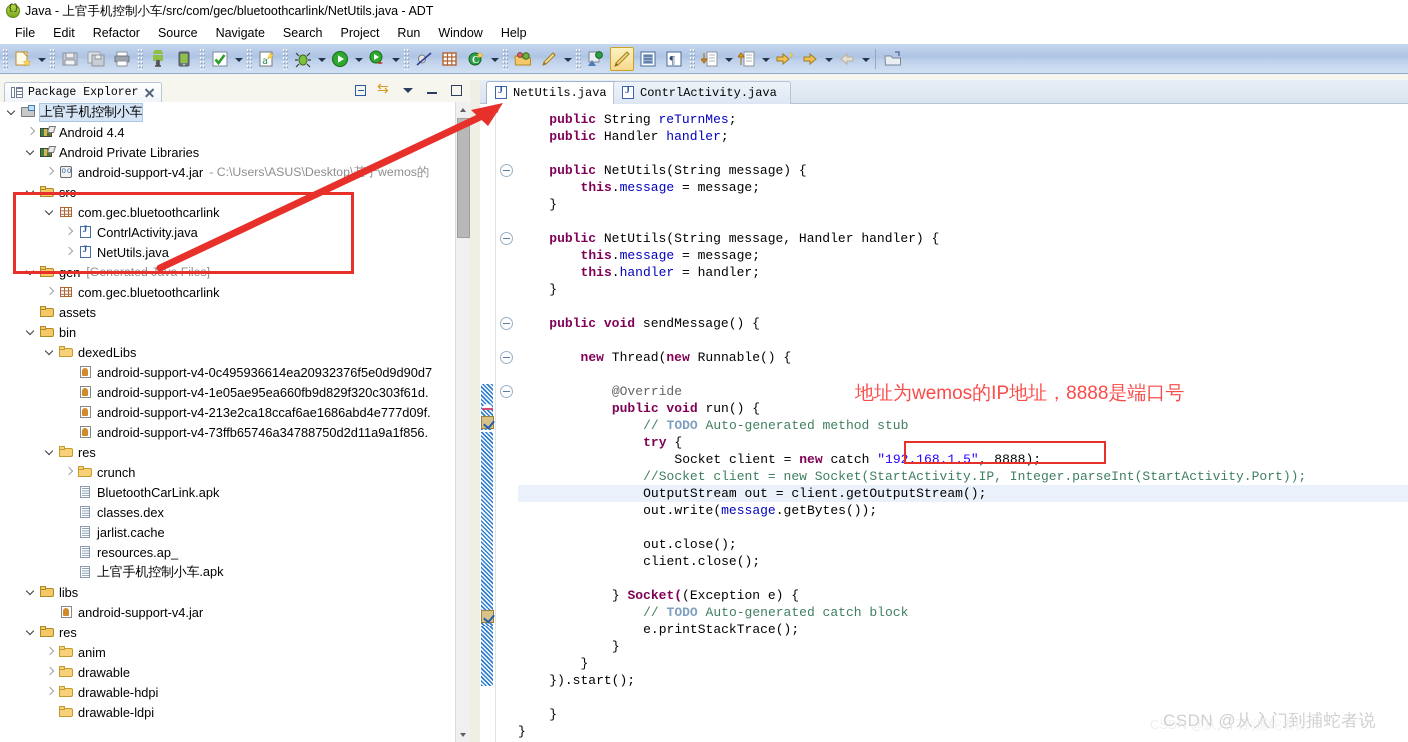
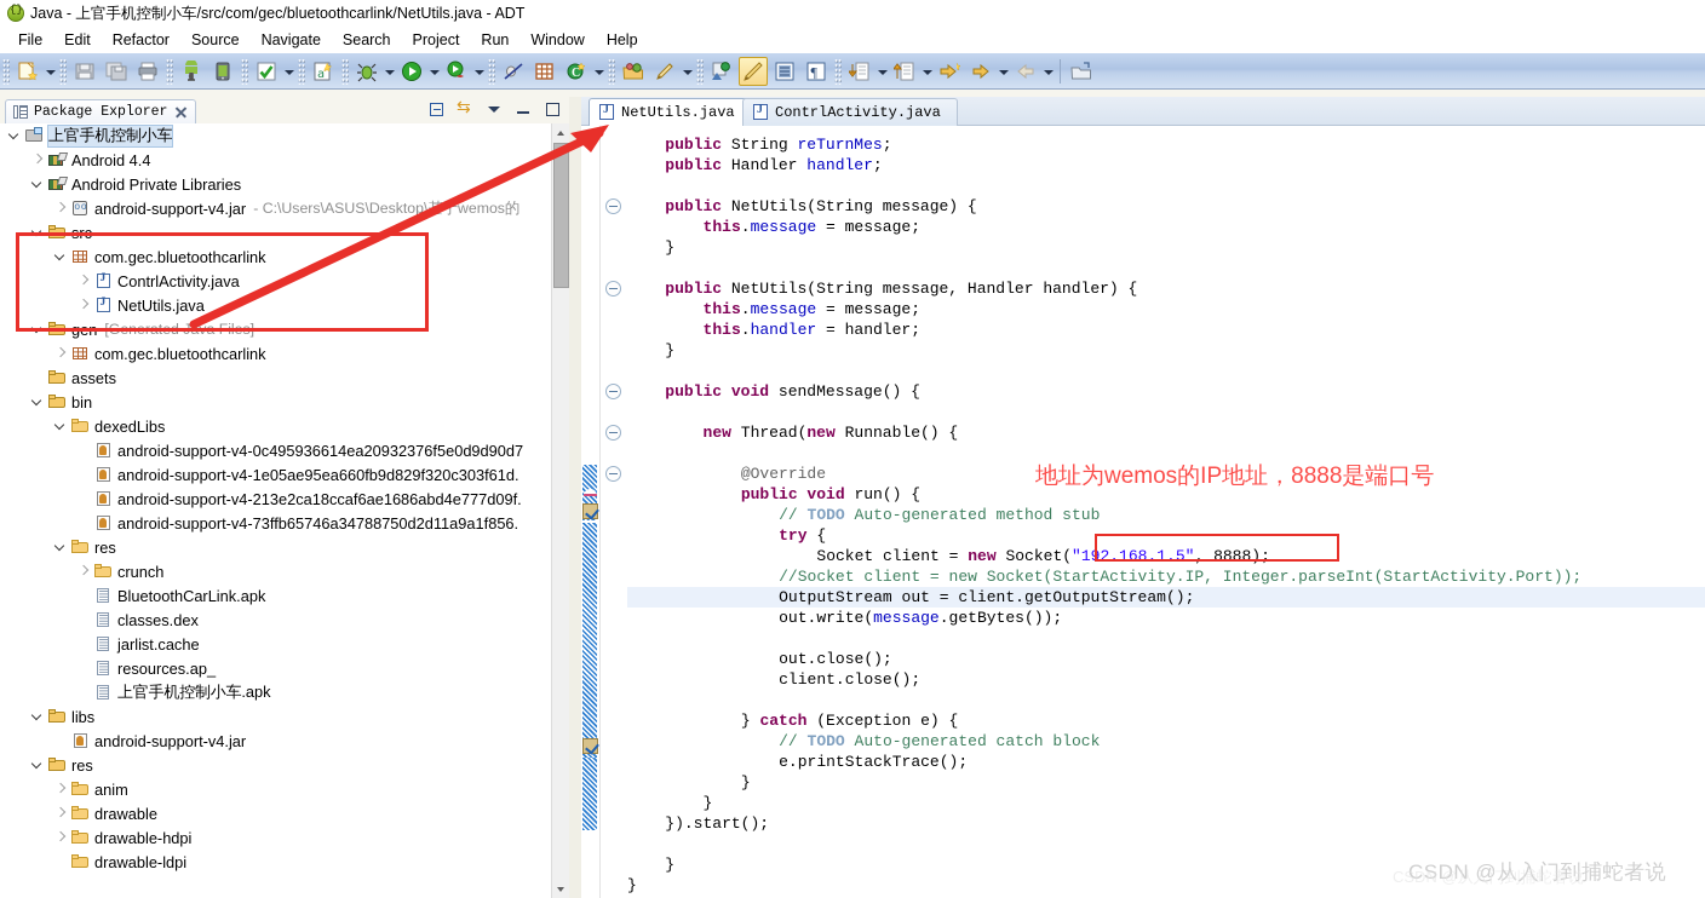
  Java - 上官手机控制小车/src/com/gec/bluetoothcarlink/NetUtils.java - ADT
  File
  Edit
  Refactor
  Source
  Navigate
  Search
  Project
  Run
  Window
  Help
  a
  C
  ¶
  Package Explorer
  上官手机控制小车
  Android 4.4
  Android Private Libraries
  android-support-v4.jar
  - C:\Users\ASUS\Desktop\wemos的
  src
  com.gec.bluetoothcarlink
  ContrlActivity.java
  NetUtils.java
  gen
  [Generated Java Files]
  com.gec.bluetoothcarlink
  assets
  bin
  dexedLibs
  android-support-v4-0c495936614ea20932376f5e0d9d90d7
  android-support-v4-1e05ae95ea660fb9d829f320c303f61d.
  android-support-v4-213e2ca18ccaf6ae1686abd4e777d09f.
  android-support-v4-73ffb65746a34788750d2d11a9a1f856.
  res
  crunch
  BluetoothCarLink.apk
  classes.dex
  jarlist.cache
  resources.ap_
  上官手机控制小车.apk
  libs
  android-support-v4.jar
  res
  anim
  drawable
  drawable-hdpi
  drawable-ldpi
  NetUtils.java
  ContrlActivity.java
  public String reTurnMes;
  public Handler handler;
  public NetUtils(String message) {
  this.message = message;
  }
  public NetUtils(String message, Handler handler) {
  this.message = message;
  this.handler = handler;
  }
  public void sendMessage() {
  new Thread(new Runnable() {
  @Override
  public void run() {
  // TODO Auto-generated method stub
  try {
- Socket client = new catch "192.168.1.5", 8888);
+ Socket client = new Socket("192.168.1.5", 8888);
  //Socket client = new Socket(StartActivity.IP, Integer.parseInt(StartActivity.Port));
  OutputStream out = client.getOutputStream();
  out.write(message.getBytes());
  out.close();
  client.close();
- } Socket((Exception e) {
+ } catch (Exception e) {
  // TODO Auto-generated catch block
  e.printStackTrace();
  }
  }
  }).start();
  }
  }
  地址为wemos的IP地址，8888是端口号
  CSDN @从入门到捕蛇者说
  CSDN @从入门到捕蛇者说
